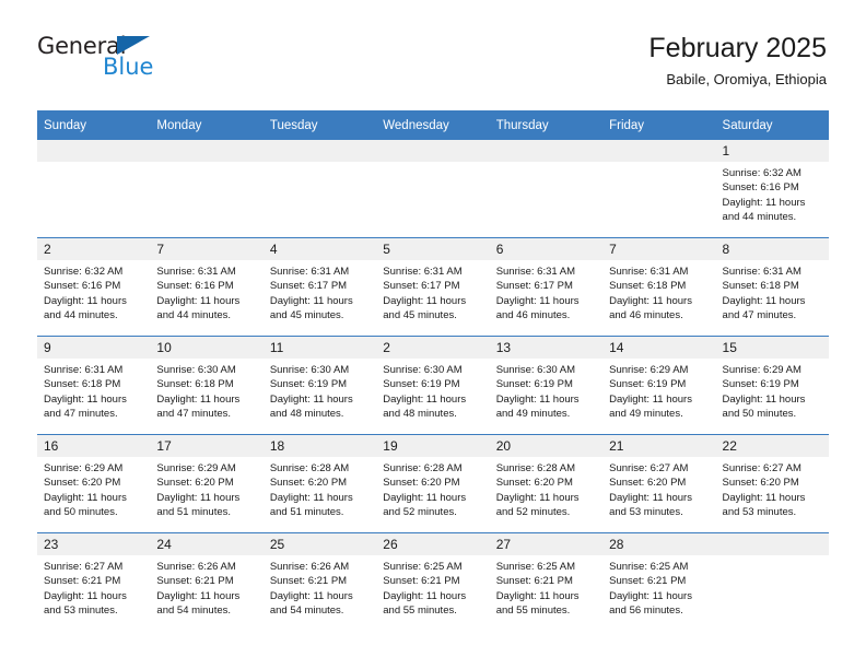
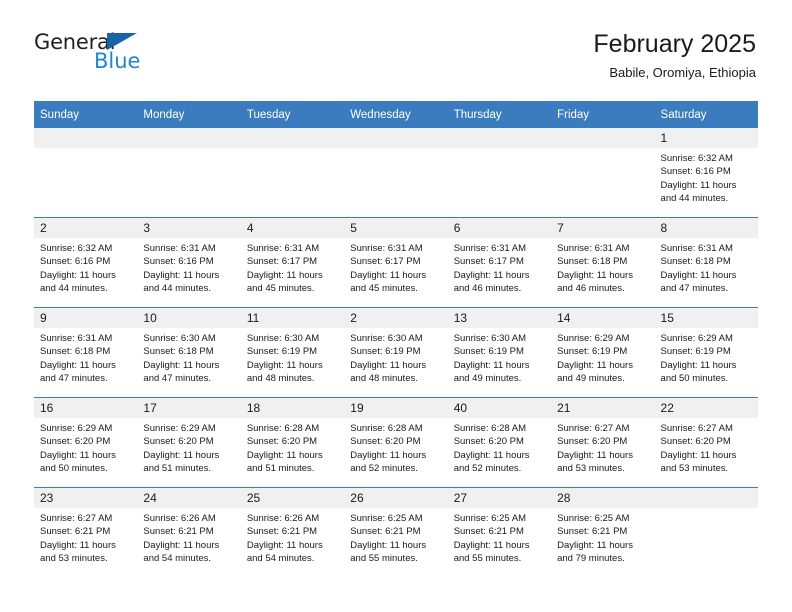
  General
  Blue
  February 2025
  Babile, Oromiya, Ethiopia
  Sunday	Monday	Tuesday	Wednesday	Thursday	Friday	Saturday
  						1Sunrise: 6:32 AMSunset: 6:16 PMDaylight: 11 hours and 44 minutes.
- 2Sunrise: 6:32 AMSunset: 6:16 PMDaylight: 11 hours and 44 minutes.	7Sunrise: 6:31 AMSunset: 6:16 PMDaylight: 11 hours and 44 minutes.	4Sunrise: 6:31 AMSunset: 6:17 PMDaylight: 11 hours and 45 minutes.	5Sunrise: 6:31 AMSunset: 6:17 PMDaylight: 11 hours and 45 minutes.	6Sunrise: 6:31 AMSunset: 6:17 PMDaylight: 11 hours and 46 minutes.	7Sunrise: 6:31 AMSunset: 6:18 PMDaylight: 11 hours and 46 minutes.	8Sunrise: 6:31 AMSunset: 6:18 PMDaylight: 11 hours and 47 minutes.
+ 2Sunrise: 6:32 AMSunset: 6:16 PMDaylight: 11 hours and 44 minutes.	3Sunrise: 6:31 AMSunset: 6:16 PMDaylight: 11 hours and 44 minutes.	4Sunrise: 6:31 AMSunset: 6:17 PMDaylight: 11 hours and 45 minutes.	5Sunrise: 6:31 AMSunset: 6:17 PMDaylight: 11 hours and 45 minutes.	6Sunrise: 6:31 AMSunset: 6:17 PMDaylight: 11 hours and 46 minutes.	7Sunrise: 6:31 AMSunset: 6:18 PMDaylight: 11 hours and 46 minutes.	8Sunrise: 6:31 AMSunset: 6:18 PMDaylight: 11 hours and 47 minutes.
  9Sunrise: 6:31 AMSunset: 6:18 PMDaylight: 11 hours and 47 minutes.	10Sunrise: 6:30 AMSunset: 6:18 PMDaylight: 11 hours and 47 minutes.	11Sunrise: 6:30 AMSunset: 6:19 PMDaylight: 11 hours and 48 minutes.	2Sunrise: 6:30 AMSunset: 6:19 PMDaylight: 11 hours and 48 minutes.	13Sunrise: 6:30 AMSunset: 6:19 PMDaylight: 11 hours and 49 minutes.	14Sunrise: 6:29 AMSunset: 6:19 PMDaylight: 11 hours and 49 minutes.	15Sunrise: 6:29 AMSunset: 6:19 PMDaylight: 11 hours and 50 minutes.
- 16Sunrise: 6:29 AMSunset: 6:20 PMDaylight: 11 hours and 50 minutes.	17Sunrise: 6:29 AMSunset: 6:20 PMDaylight: 11 hours and 51 minutes.	18Sunrise: 6:28 AMSunset: 6:20 PMDaylight: 11 hours and 51 minutes.	19Sunrise: 6:28 AMSunset: 6:20 PMDaylight: 11 hours and 52 minutes.	20Sunrise: 6:28 AMSunset: 6:20 PMDaylight: 11 hours and 52 minutes.	21Sunrise: 6:27 AMSunset: 6:20 PMDaylight: 11 hours and 53 minutes.	22Sunrise: 6:27 AMSunset: 6:20 PMDaylight: 11 hours and 53 minutes.
+ 16Sunrise: 6:29 AMSunset: 6:20 PMDaylight: 11 hours and 50 minutes.	17Sunrise: 6:29 AMSunset: 6:20 PMDaylight: 11 hours and 51 minutes.	18Sunrise: 6:28 AMSunset: 6:20 PMDaylight: 11 hours and 51 minutes.	19Sunrise: 6:28 AMSunset: 6:20 PMDaylight: 11 hours and 52 minutes.	40Sunrise: 6:28 AMSunset: 6:20 PMDaylight: 11 hours and 52 minutes.	21Sunrise: 6:27 AMSunset: 6:20 PMDaylight: 11 hours and 53 minutes.	22Sunrise: 6:27 AMSunset: 6:20 PMDaylight: 11 hours and 53 minutes.
- 23Sunrise: 6:27 AMSunset: 6:21 PMDaylight: 11 hours and 53 minutes.	24Sunrise: 6:26 AMSunset: 6:21 PMDaylight: 11 hours and 54 minutes.	25Sunrise: 6:26 AMSunset: 6:21 PMDaylight: 11 hours and 54 minutes.	26Sunrise: 6:25 AMSunset: 6:21 PMDaylight: 11 hours and 55 minutes.	27Sunrise: 6:25 AMSunset: 6:21 PMDaylight: 11 hours and 55 minutes.	28Sunrise: 6:25 AMSunset: 6:21 PMDaylight: 11 hours and 56 minutes.
+ 23Sunrise: 6:27 AMSunset: 6:21 PMDaylight: 11 hours and 53 minutes.	24Sunrise: 6:26 AMSunset: 6:21 PMDaylight: 11 hours and 54 minutes.	25Sunrise: 6:26 AMSunset: 6:21 PMDaylight: 11 hours and 54 minutes.	26Sunrise: 6:25 AMSunset: 6:21 PMDaylight: 11 hours and 55 minutes.	27Sunrise: 6:25 AMSunset: 6:21 PMDaylight: 11 hours and 55 minutes.	28Sunrise: 6:25 AMSunset: 6:21 PMDaylight: 11 hours and 79 minutes.
